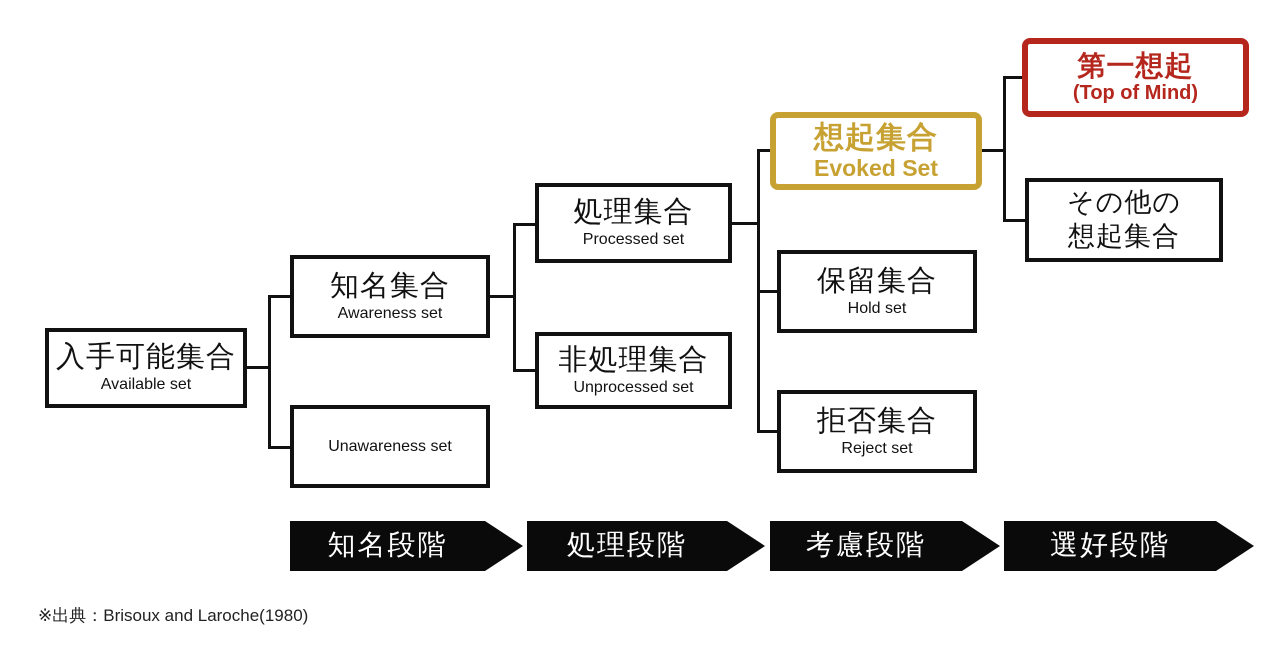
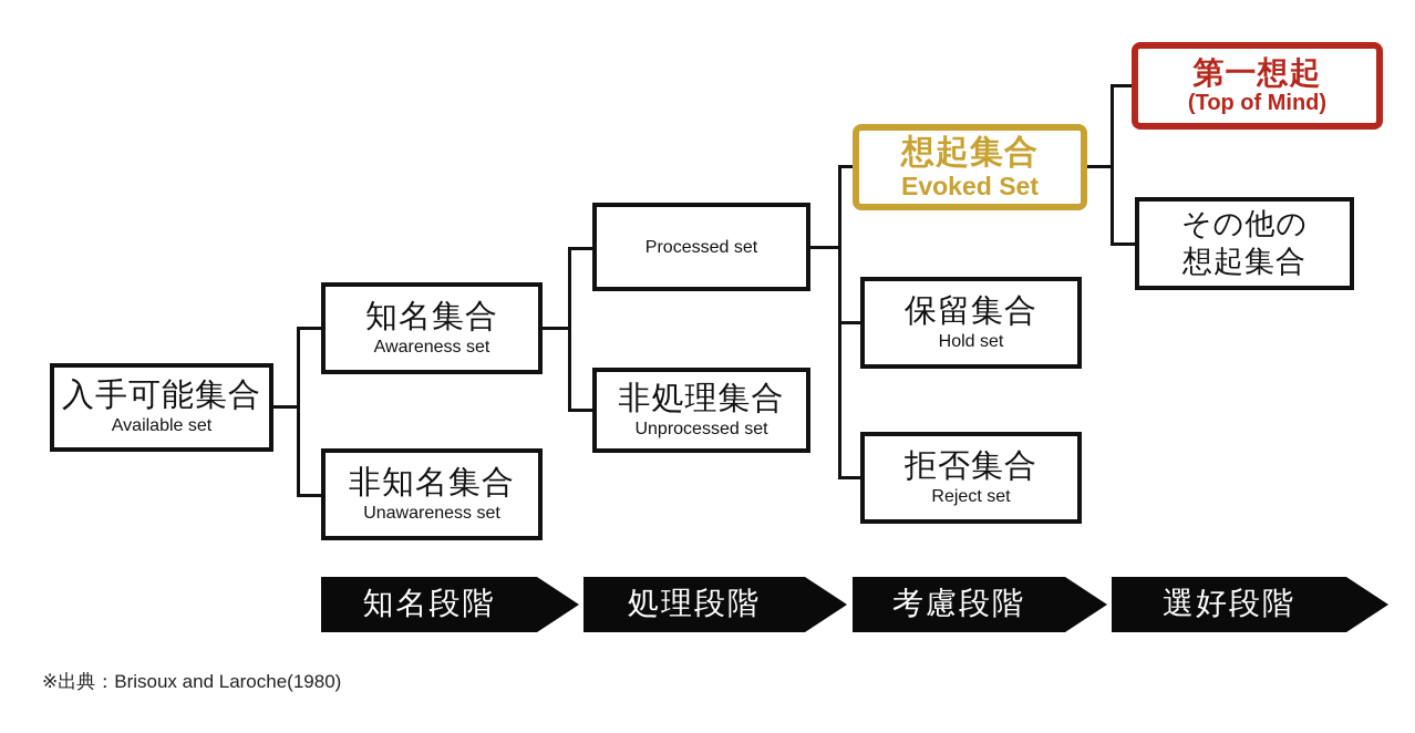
  入手可能集合
  Available set
  知名集合
  Awareness set
+ 非知名集合
  Unawareness set
- 処理集合
  Processed set
  非処理集合
  Unprocessed set
  想起集合
  Evoked Set
  保留集合
  Hold set
  拒否集合
  Reject set
  第一想起
  (Top of Mind)
  その他の
  想起集合
  知名段階
  処理段階
  考慮段階
  選好段階
  ※出典：Brisoux and Laroche(1980)
